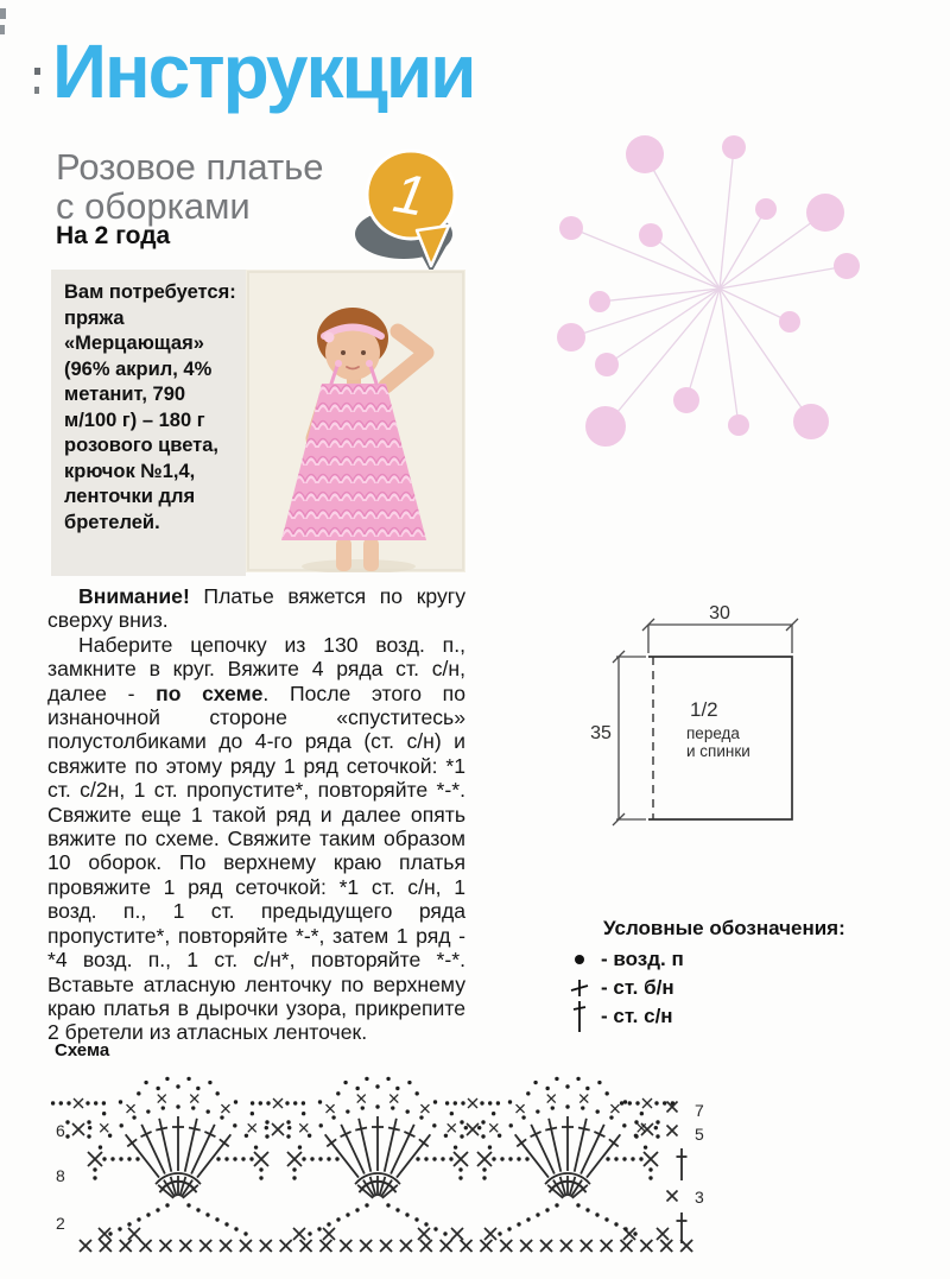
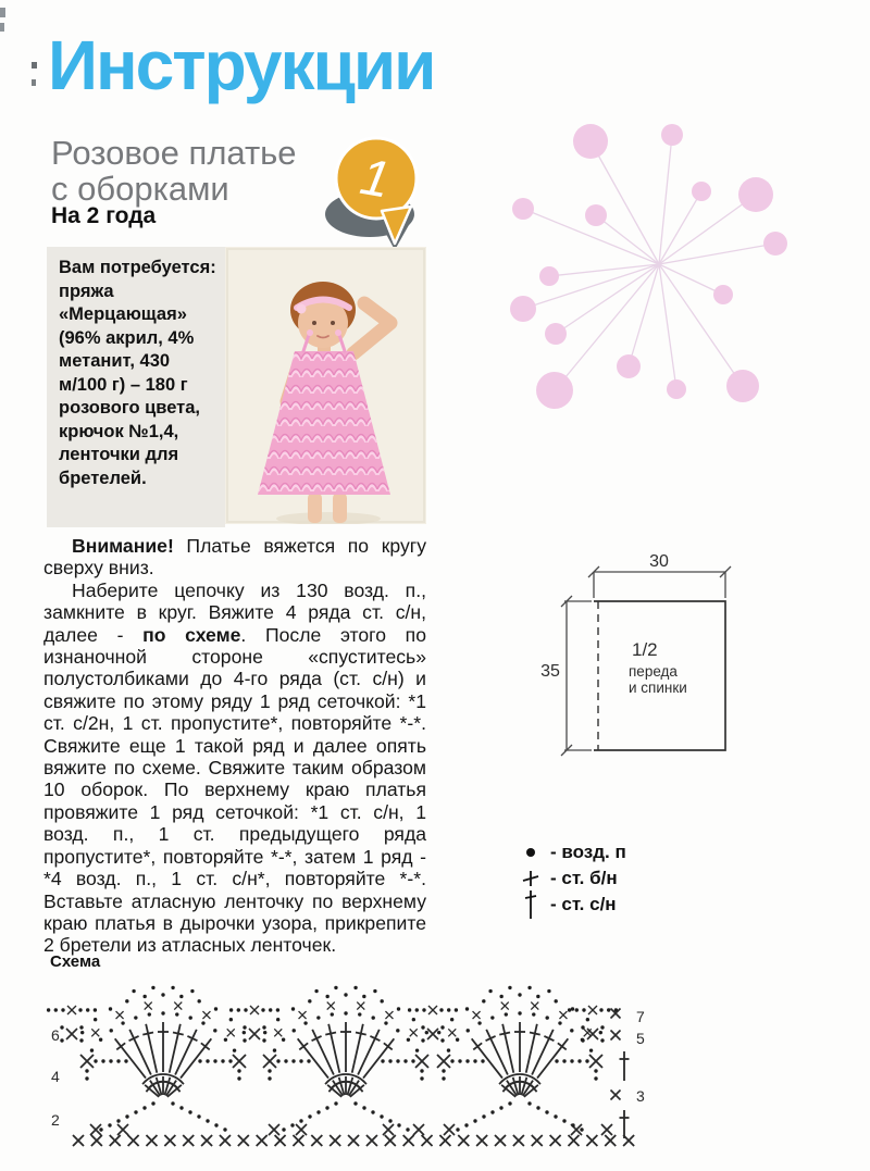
  Инструкции
  Розовое платье
  с оборками
  На 2 года
- Вам потребуется: пряжа «Мерцающая» (96% акрил, 4% метанит, 790 м/100 г) – 180 г розового цвета, крючок №1,4, ленточки для бретелей.
+ Вам потребуется: пряжа «Мерцающая» (96% акрил, 4% метанит, 430 м/100 г) – 180 г розового цвета, крючок №1,4, ленточки для бретелей.
  Внимание! Платье вяжется по кругу сверху вниз.
  Наберите цепочку из 130 возд. п., замкните в круг. Вяжите 4 ряда ст. с/н, далее - по схеме. После этого по изнаночной стороне «спуститесь» полустолбиками до 4-го ряда (ст. с/н) и свяжите по этому ряду 1 ряд сеточкой: *1 ст. с/2н, 1 ст. пропустите*, повторяйте *-*. Свяжите еще 1 такой ряд и далее опять вяжите по схеме. Свяжите таким образом 10 оборок. По верхнему краю платья провяжите 1 ряд сеточкой: *1 ст. с/н, 1 возд. п., 1 ст. предыдущего ряда пропустите*, повторяйте *-*, затем 1 ряд - *4 возд. п., 1 ст. с/н*, повторяйте *-*. Вставьте атласную ленточку по верхнему краю платья в дырочки узора, прикрепите 2 бретели из атласных ленточек.
  30
  35
  1/2
  переда
  и спинки
- Условные обозначения:
  - возд. п
  - ст. б/н
  - ст. с/н
  Схема
  6
- 8
+ 4
  2
  7
  5
  3
